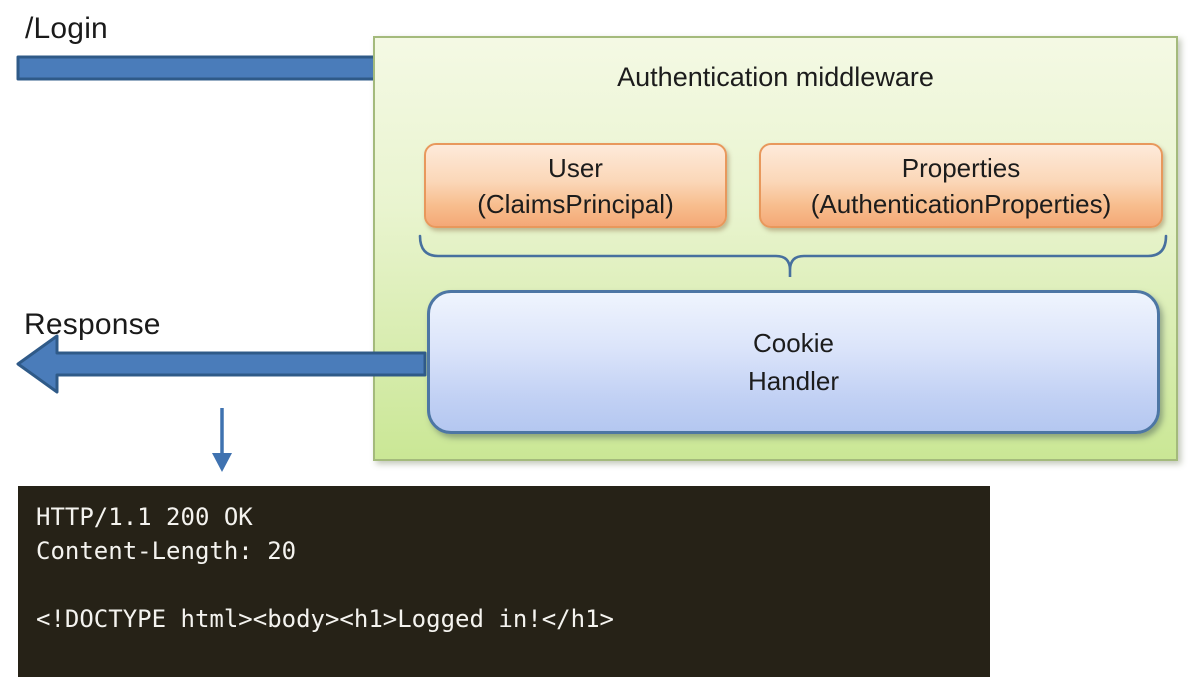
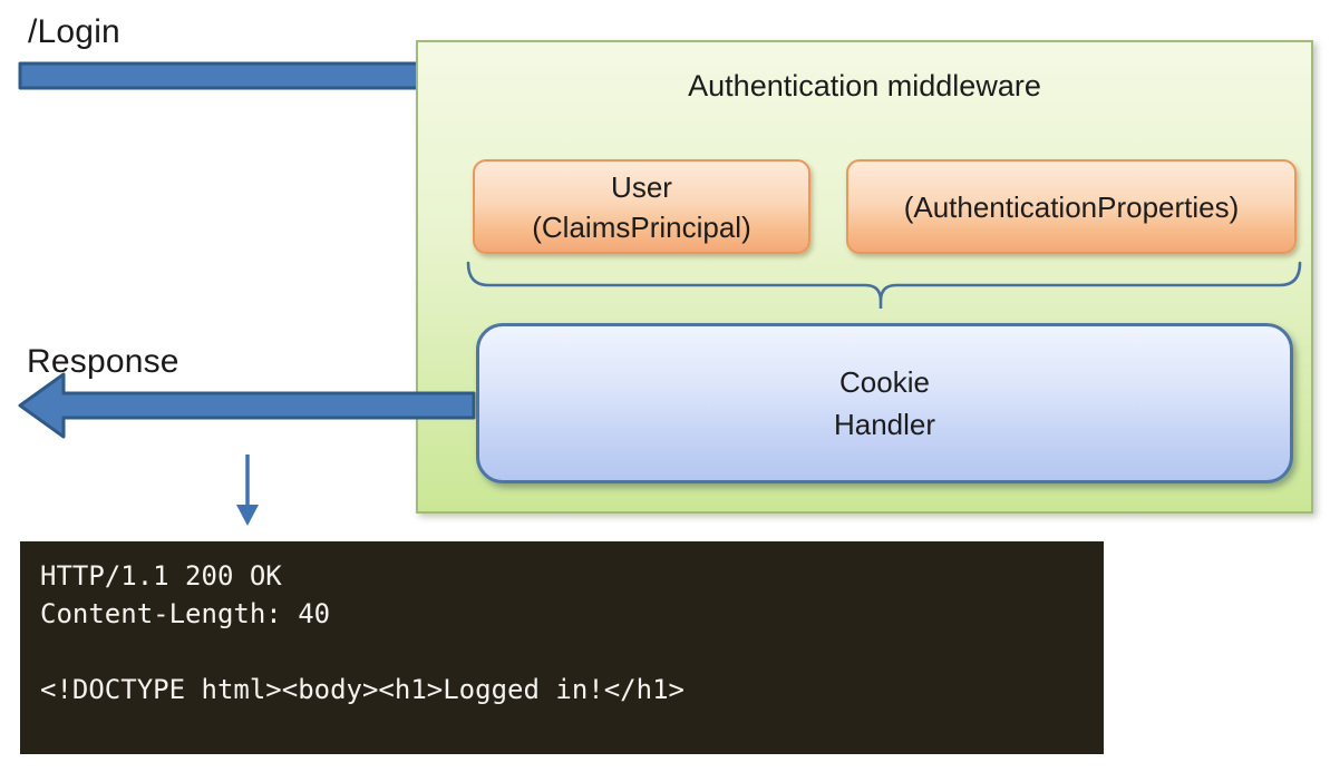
  /Login
  Authentication middleware
  User
  (ClaimsPrincipal)
- Properties
  (AuthenticationProperties)
  Cookie
  Handler
  Response
  HTTP/1.1 200 OK
- Content-Length: 20
+ Content-Length: 40
  <!DOCTYPE html><body><h1>Logged in!</h1>
